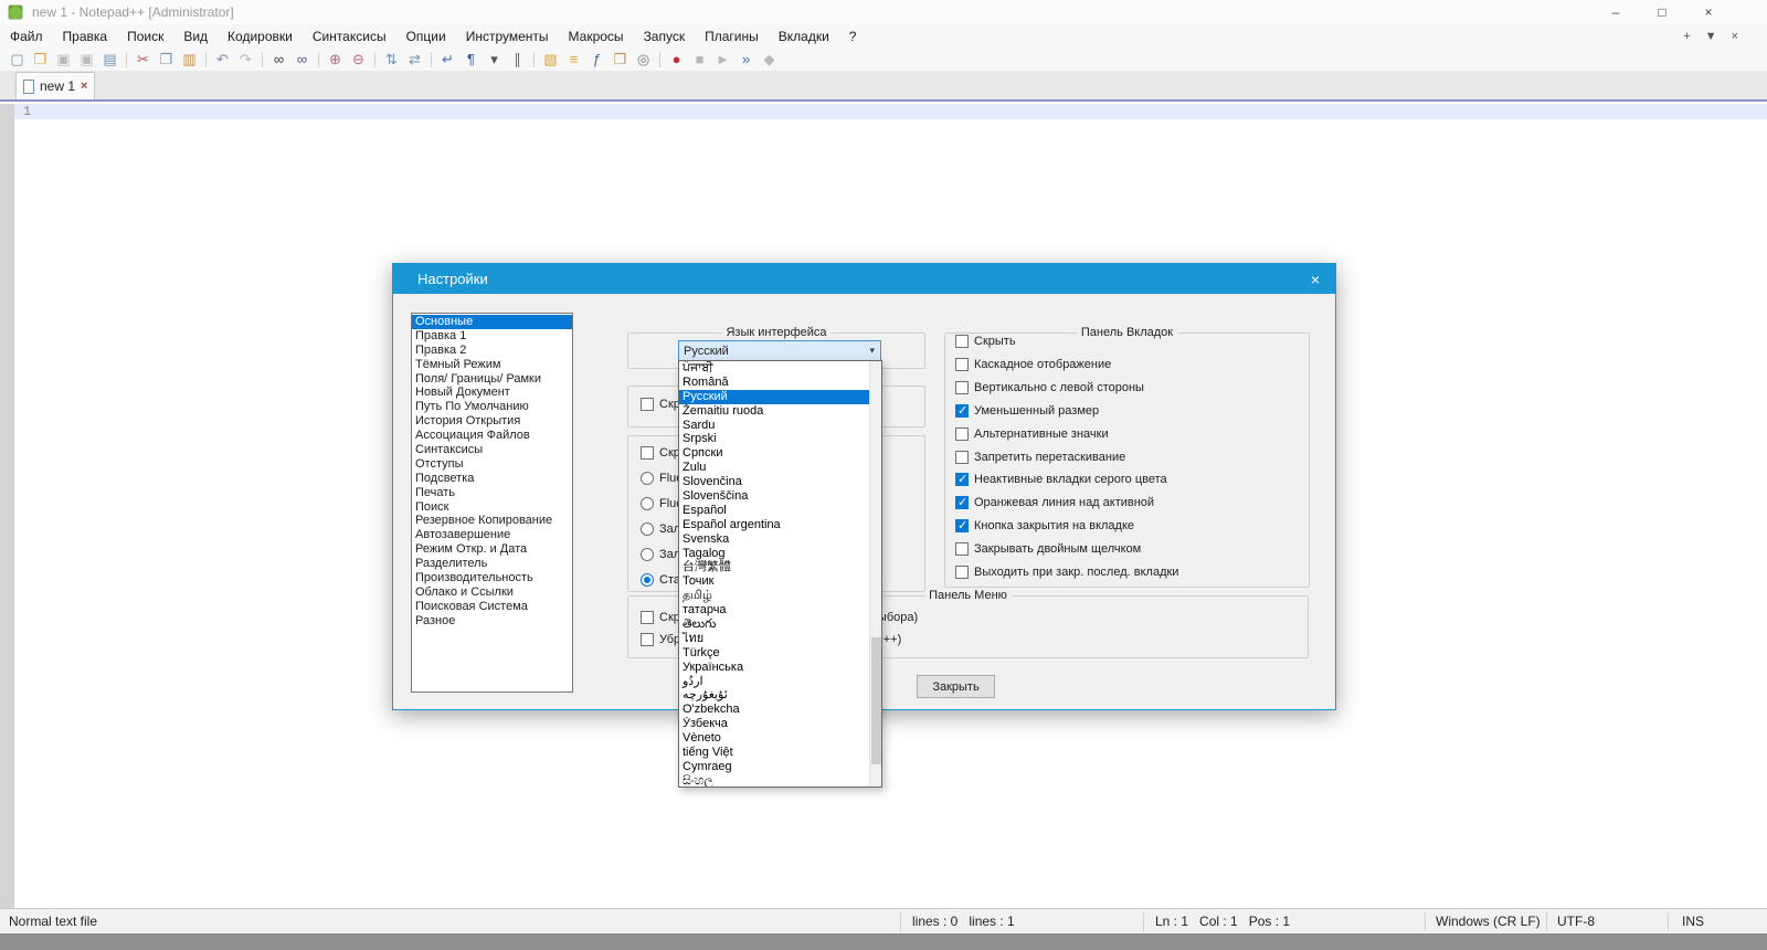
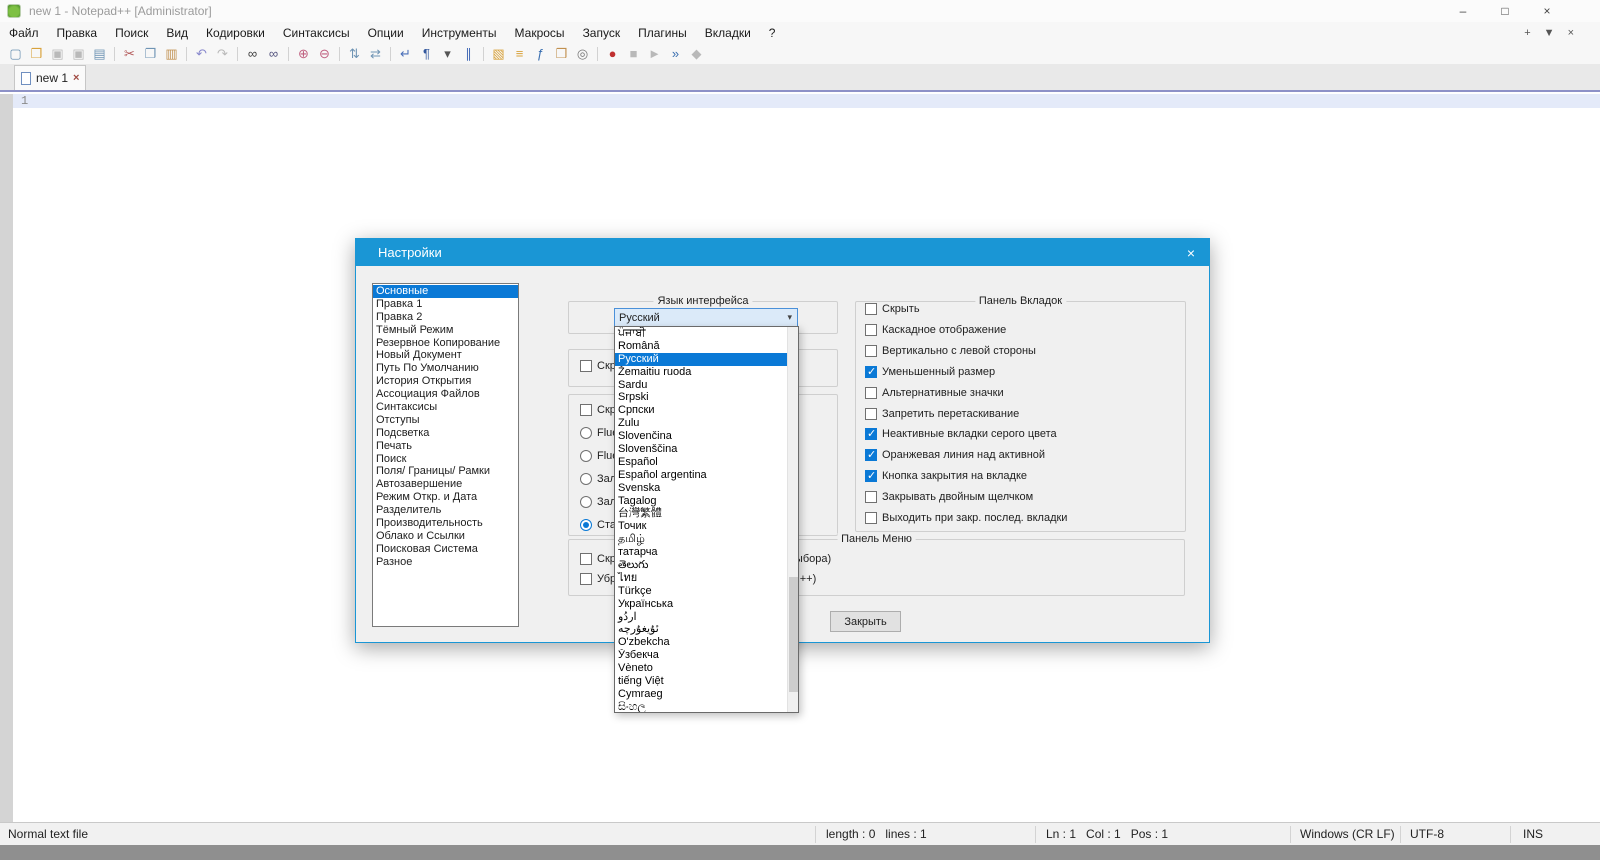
  new 1 - Notepad++ [Administrator]
  –
  □
  ×
  Файл
  Правка
  Поиск
  Вид
  Кодировки
  Синтаксисы
  Опции
  Инструменты
  Макросы
  Запуск
  Плагины
  Вкладки
  ?
  +
  ▼
  ×
  ▢
  ❒
  ▣
  ▣
  ▤
  ✂
  ❐
  ▥
  ↶
  ↷
  ∞
  ∞
  ⊕
  ⊖
  ⇅
  ⇄
  ↵
  ¶
  ▾
  ∥
  ▧
  ≡
  ƒ
  ❒
  ◎
  ●
  ■
  ►
  »
  ◆
  new 1
  ×
  1
  Normal text file
- lines : 0 lines : 1
+ length : 0 lines : 1
  Ln : 1 Col : 1 Pos : 1
  Windows (CR LF)
  UTF-8
  INS
  Настройки
  ×
  Основные
  Правка 1
  Правка 2
  Тёмный Режим
- Поля/ Границы/ Рамки
+ Резервное Копирование
  Новый Документ
  Путь По Умолчанию
  История Открытия
  Ассоциация Файлов
  Синтаксисы
  Отступы
  Подсветка
  Печать
  Поиск
- Резервное Копирование
+ Поля/ Границы/ Рамки
  Автозавершение
  Режим Откр. и Дата
  Разделитель
  Производительность
  Облако и Ссылки
  Поисковая Система
  Разное
  Язык интерфейса
  Русский
  ▾
  Панель Меню
  Панель Вкладок
  Скрыть
  Каскадное отображение
  Вертикально с левой стороны
  Уменьшенный размер
  Альтернативные значки
  Запретить перетаскивание
  Неактивные вкладки серого цвета
  Оранжевая линия над активной
  Кнопка закрытия на вкладке
  Закрывать двойным щелчком
  Выходить при закр. послед. вкладки
  Закрыть
  ਪੰਜਾਬੀ
  Română
  Русский
  Žemaitiu ruoda
  Sardu
  Srpski
  Српски
  Zulu
  Slovenčina
  Slovenščina
  Español
  Español argentina
  Svenska
  Tagalog
  台灣繁體
  Точик
  தமிழ்
  татарча
  తెలుగు
  ไทย
  Türkçe
  Українська
  اُردُو
  ئۇيغۇرچە
  O'zbekcha
  Ўзбекча
  Vèneto
  tiếng Việt
  Cymraeg
  සිංහල
